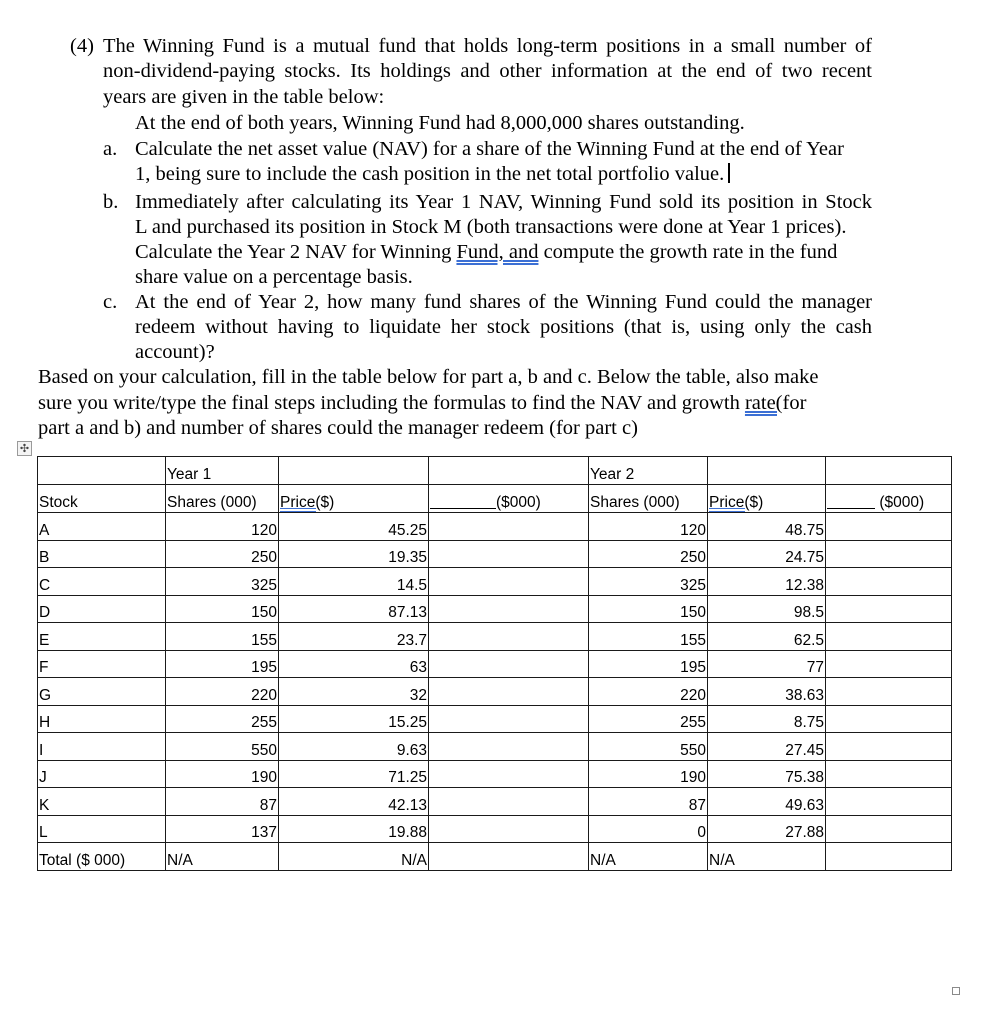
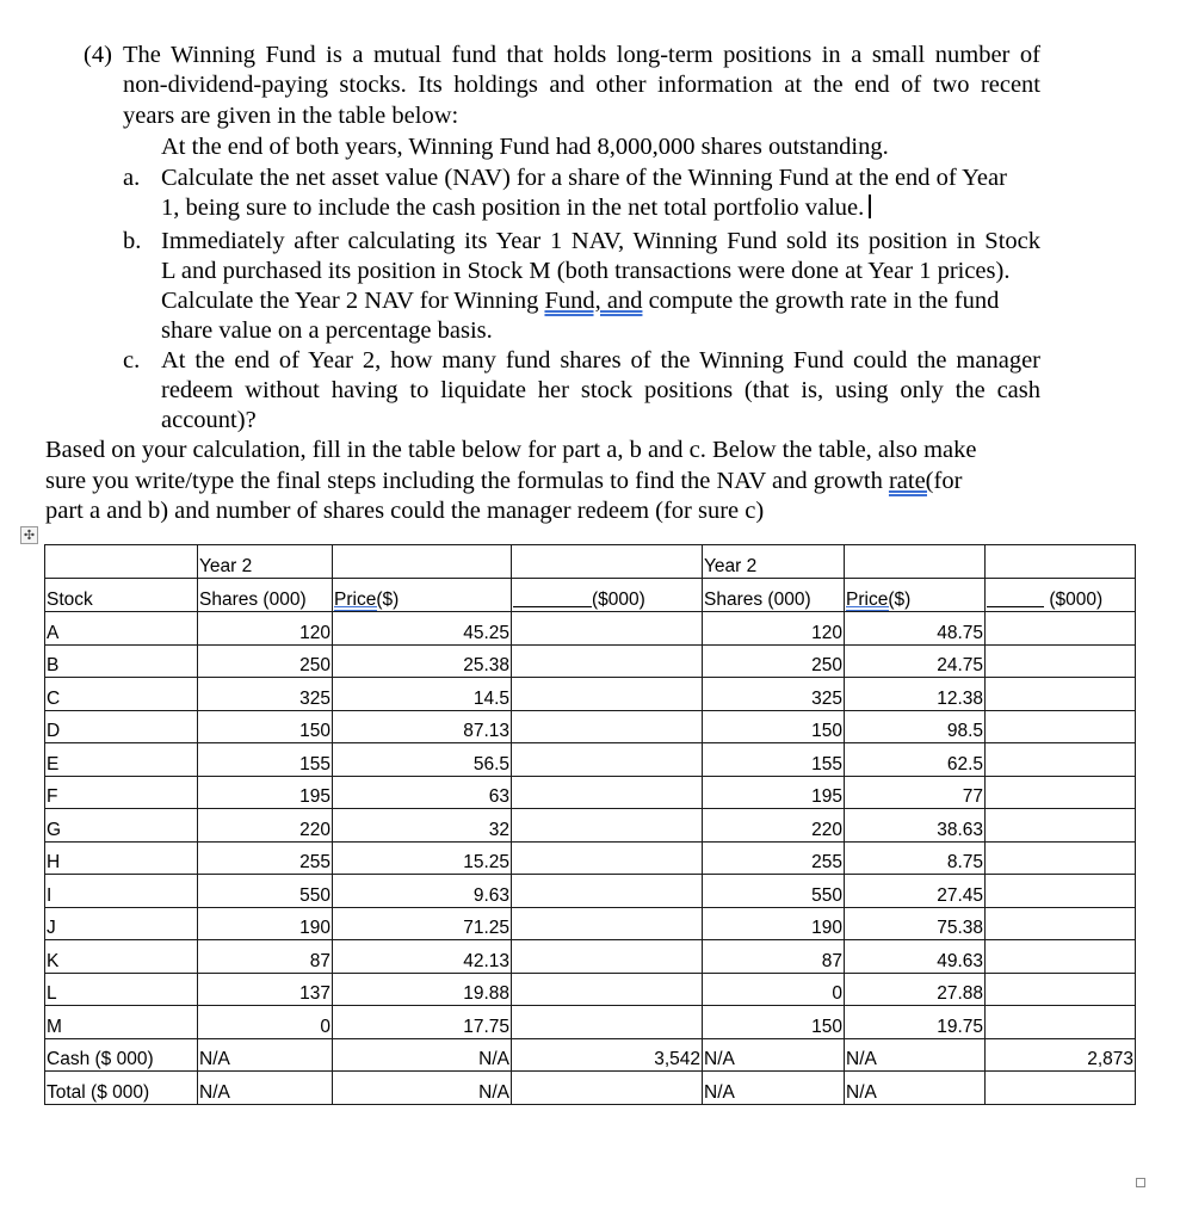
  (4)
  The Winning Fund is a mutual fund that holds long-term positions in a small number of
  non-dividend-paying stocks. Its holdings and other information at the end of two recent
  years are given in the table below:
  At the end of both years, Winning Fund had 8,000,000 shares outstanding.
  a.
  Calculate the net asset value (NAV) for a share of the Winning Fund at the end of Year
  1, being sure to include the cash position in the net total portfolio value.
  b.
  Immediately after calculating its Year 1 NAV, Winning Fund sold its position in Stock
  L and purchased its position in Stock M (both transactions were done at Year 1 prices).
  Calculate the Year 2 NAV for Winning Fund, and compute the growth rate in the fund
  share value on a percentage basis.
  c.
  At the end of Year 2, how many fund shares of the Winning Fund could the manager
  redeem without having to liquidate her stock positions (that is, using only the cash
  account)?
  Based on your calculation, fill in the table below for part a, b and c. Below the table, also make
  sure you write/type the final steps including the formulas to find the NAV and growth rate(for
- part a and b) and number of shares could the manager redeem (for part c)
+ part a and b) and number of shares could the manager redeem (for sure c)
  ✣
- 	Year 1			Year 2
+ 	Year 2			Year 2
  Stock	Shares (000)	Price($)	($000)	Shares (000)	Price($)	($000)
  A	120	45.25		120	48.75
- B	250	19.35		250	24.75
+ B	250	25.38		250	24.75
  C	325	14.5		325	12.38
  D	150	87.13		150	98.5
- E	155	23.7		155	62.5
+ E	155	56.5		155	62.5
  F	195	63		195	77
  G	220	32		220	38.63
  H	255	15.25		255	8.75
  I	550	9.63		550	27.45
  J	190	71.25		190	75.38
  K	87	42.13		87	49.63
  L	137	19.88		0	27.88
+ M	0	17.75		150	19.75
+ Cash ($ 000)	N/A	N/A	3,542	N/A	N/A	2,873
  Total ($ 000)	N/A	N/A		N/A	N/A
